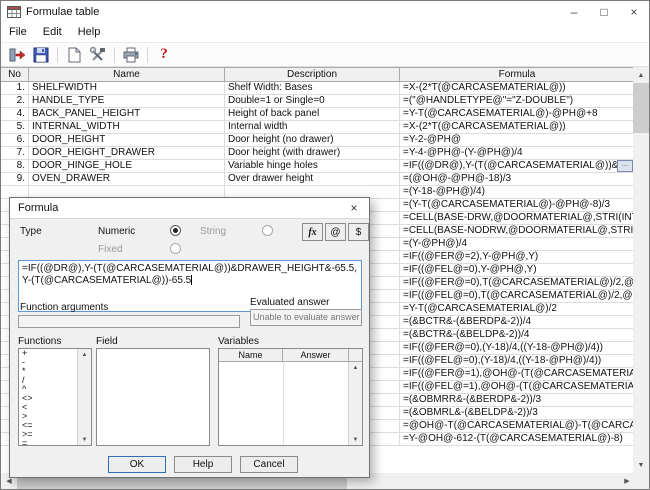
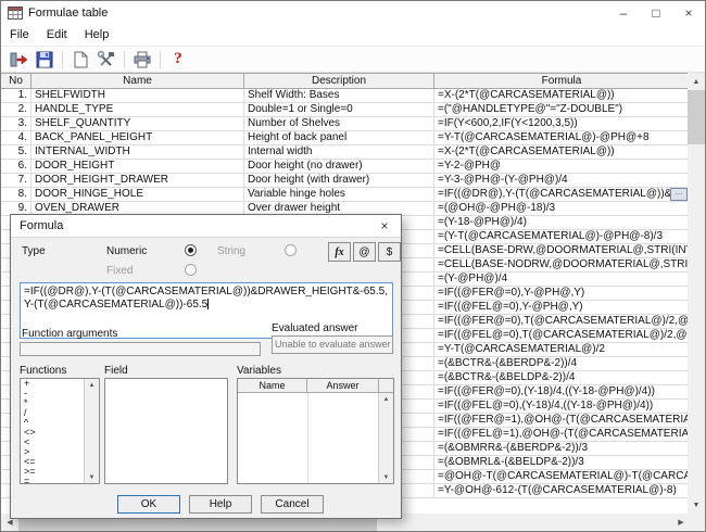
  Formulae table
  –
  □
  ×
  File
  Edit
  Help
  ?
  No
  Name
  Description
  Formula
  1.
  SHELFWIDTH
  Shelf Width: Bases
  =X-(2*T(@CARCASEMATERIAL@))
  2.
  HANDLE_TYPE
  Double=1 or Single=0
  =("@HANDLETYPE@"="Z-DOUBLE")
+ 3.
+ SHELF_QUANTITY
+ Number of Shelves
+ =IF(Y<600,2,IF(Y<1200,3,5))
  4.
  BACK_PANEL_HEIGHT
  Height of back panel
  =Y-T(@CARCASEMATERIAL@)-@PH@+8
  5.
  INTERNAL_WIDTH
  Internal width
  =X-(2*T(@CARCASEMATERIAL@))
  6.
  DOOR_HEIGHT
  Door height (no drawer)
  =Y-2-@PH@
  7.
  DOOR_HEIGHT_DRAWER
  Door height (with drawer)
- =Y-4-@PH@-(Y-@PH@)/4
+ =Y-3-@PH@-(Y-@PH@)/4
  8.
  DOOR_HINGE_HOLE
  Variable hinge holes
  =IF((@DR@),Y-(T(@CARCASEMATERIAL@))&
  9.
  OVEN_DRAWER
  Over drawer height
  =(@OH@-@PH@-18)/3
  =(Y-18-@PH@)/4)
  =(Y-T(@CARCASEMATERIAL@)-@PH@-8)/3
  =CELL(BASE-DRW,@DOORMATERIAL@,STRI(IN
  =CELL(BASE-NODRW,@DOORMATERIAL@,STRI
  =(Y-@PH@)/4
- =IF((@FER@=2),Y-@PH@,Y)
+ =IF((@FER@=0),Y-@PH@,Y)
  =IF((@FEL@=0),Y-@PH@,Y)
  =IF((@FER@=0),T(@CARCASEMATERIAL@)/2,@
  =IF((@FEL@=0),T(@CARCASEMATERIAL@)/2,@
  =Y-T(@CARCASEMATERIAL@)/2
  =(&BCTR&-(&BERDP&-2))/4
  =(&BCTR&-(&BELDP&-2))/4
  =IF((@FER@=0),(Y-18)/4,((Y-18-@PH@)/4))
  =IF((@FEL@=0),(Y-18)/4,((Y-18-@PH@)/4))
  =IF((@FER@=1),@OH@-(T(@CARCASEMATERI
  =IF((@FEL@=1),@OH@-(T(@CARCASEMATERIA
  =(&OBMRR&-(&BERDP&-2))/3
  =(&OBMRL&-(&BELDP&-2))/3
  =@OH@-T(@CARCASEMATERIAL@)-T(@CARC
  =Y-@OH@-612-(T(@CARCASEMATERIAL@)-8)
  Formula
  ×
  Type
  Numeric
  String
  Fixed
  fx
  @
  $
  =IF((@DR@),Y-(T(@CARCASEMATERIAL@))&DRAWER_HEIGHT&-65.5,Y-(T(@CARCASEMATERIAL@))-65.5
  Function arguments
  Evaluated answer
  Unable to evaluate answer
  Functions
  Field
  Variables
  +
  -
  *
  /
  ^
  <>
  <
  >
  <=
  >=
  =
  Name
  Answer
  OK
  Help
  Cancel
